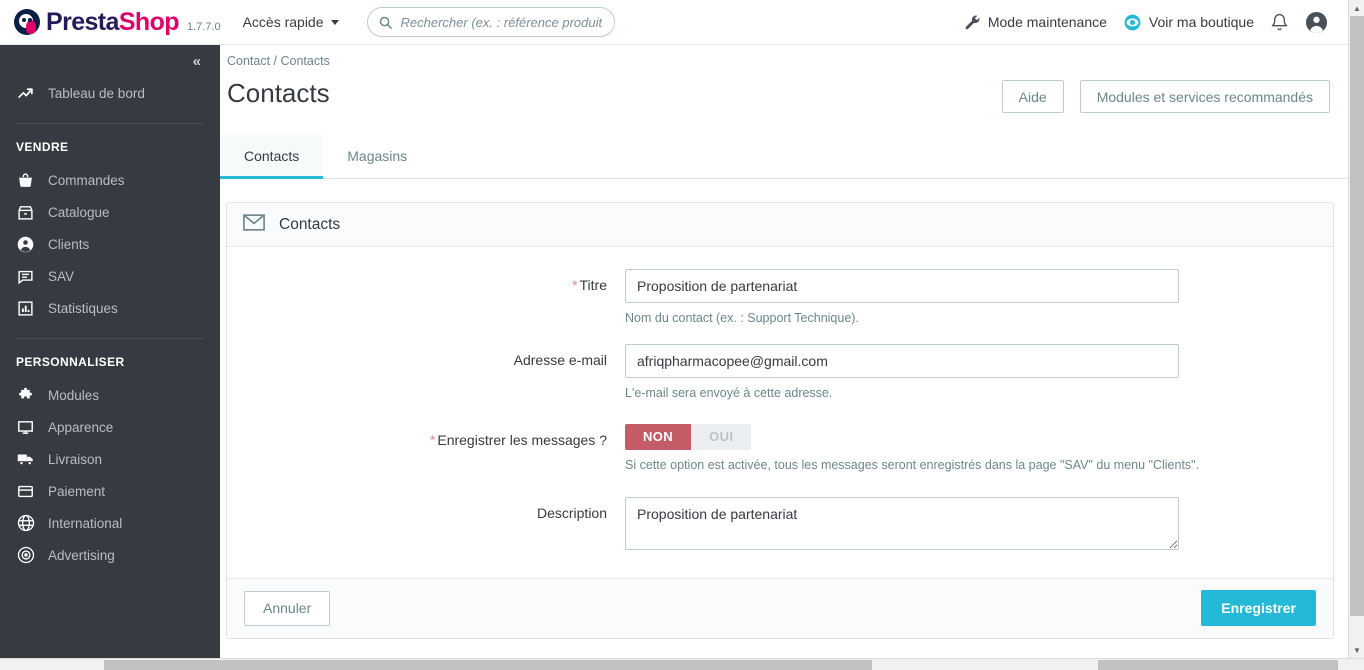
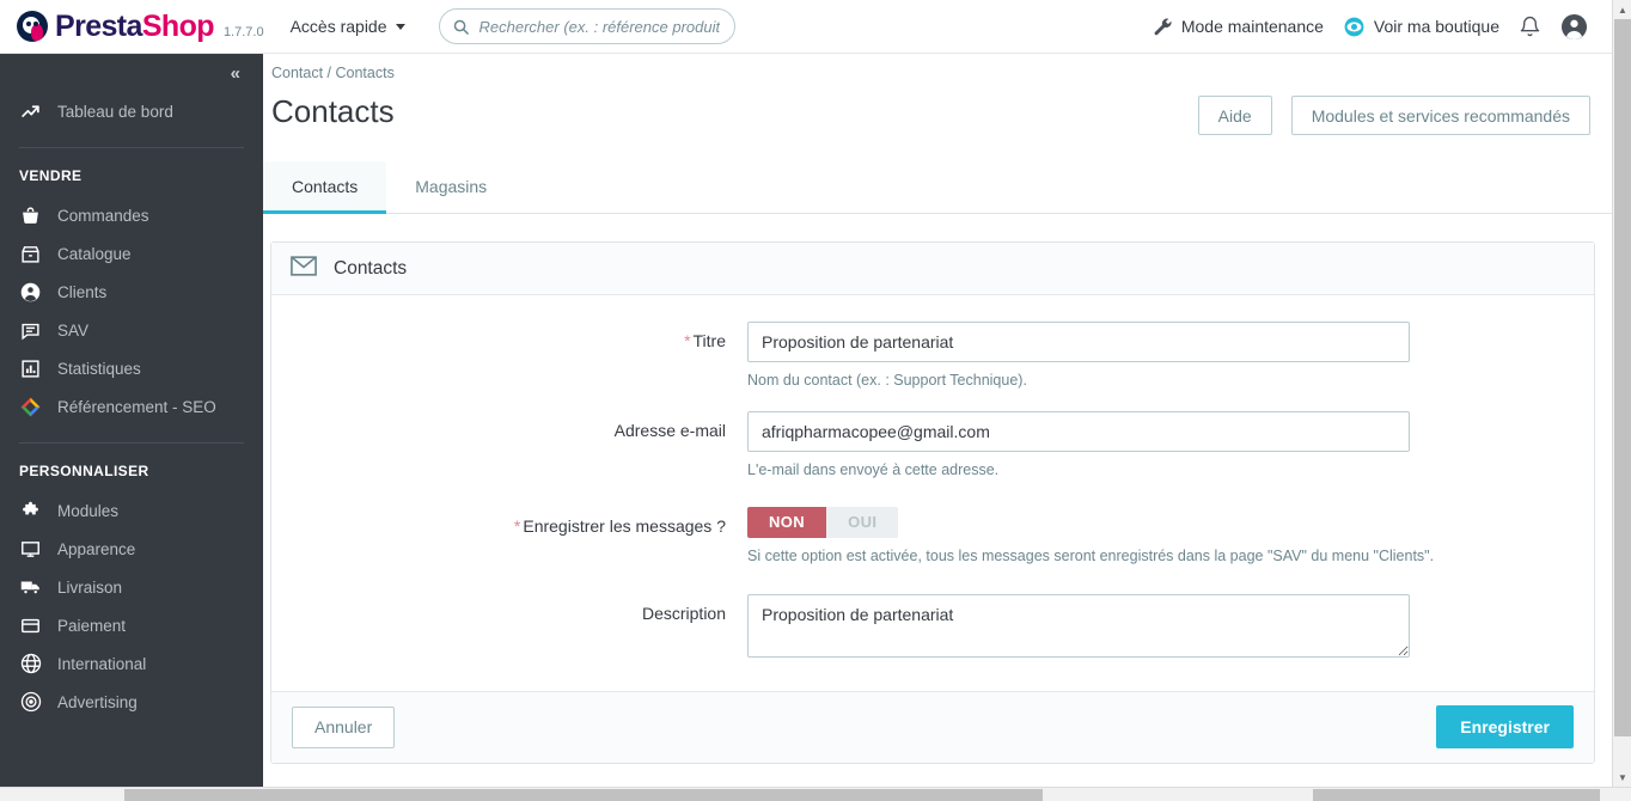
  PrestaShop
  1.7.7.0
  Accès rapide
  Rechercher (ex. : référence produit
  Mode maintenance
  Voir ma boutique
  «
  Tableau de bord
  VENDRE
  Commandes
  Catalogue
  Clients
  SAV
  Statistiques
+ Référencement - SEO
  PERSONNALISER
  Modules
  Apparence
  Livraison
  Paiement
  International
  Advertising
  Contact / Contacts
  Contacts
  Aide
  Modules et services recommandés
  Contacts
  Magasins
  Contacts
  * Titre
  Proposition de partenariat
  Nom du contact (ex. : Support Technique).
  Adresse e-mail
  afriqpharmacopee@gmail.com
- L'e-mail sera envoyé à cette adresse.
+ L'e-mail dans envoyé à cette adresse.
  * Enregistrer les messages ?
  NON
  OUI
  Si cette option est activée, tous les messages seront enregistrés dans la page "SAV" du menu "Clients".
  Description
  Proposition de partenariat
  Annuler
  Enregistrer
  ▲
  ▼
